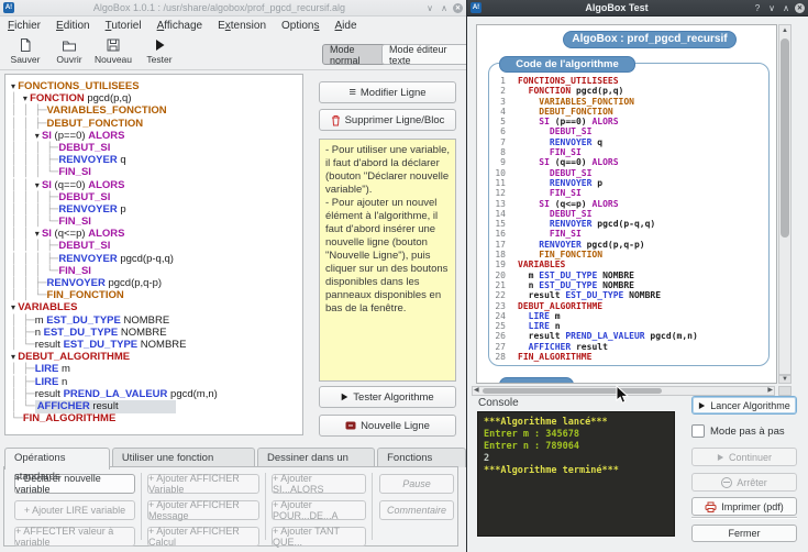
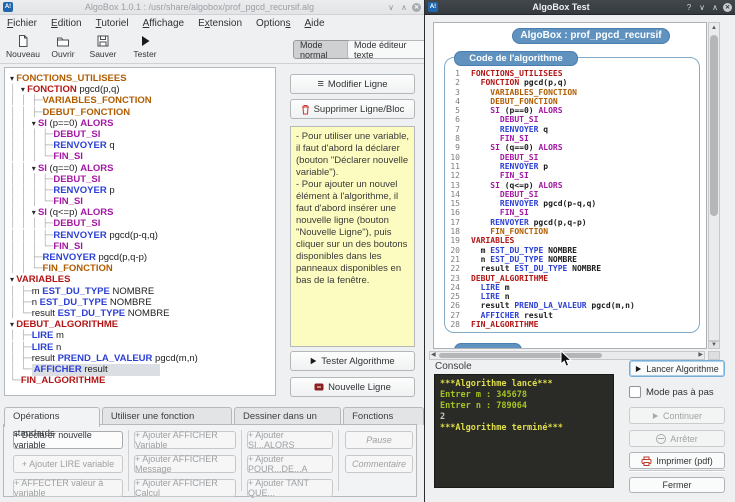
  AlgoBox 1.0.1 : /usr/share/algobox/prof_pgcd_recursif.alg
  ∨
  ∧
  Fichier
  Edition
  Tutoriel
  Affichage
  Extension
  Options
  Aide
- Sauver
+ Nouveau
  Ouvrir
- Nouveau
+ Sauver
  Tester
  Mode normal
  Mode éditeur texte
  ▾ FONCTIONS_UTILISEES
  │ ▾ FONCTION pgcd(p,q)
  │ │ ├─VARIABLES_FONCTION
  │ │ ├─DEBUT_FONCTION
  │ │ ▾ SI (p==0) ALORS
  │ │ │ ├─DEBUT_SI
  │ │ │ ├─RENVOYER q
  │ │ │ └─FIN_SI
  │ │ ▾ SI (q==0) ALORS
  │ │ │ ├─DEBUT_SI
  │ │ │ ├─RENVOYER p
  │ │ │ └─FIN_SI
  │ │ ▾ SI (q<=p) ALORS
  │ │ │ ├─DEBUT_SI
  │ │ │ ├─RENVOYER pgcd(p-q,q)
  │ │ │ └─FIN_SI
  │ │ ├─RENVOYER pgcd(p,q-p)
  │ │ └─FIN_FONCTION
  ▾ VARIABLES
  │ ├─m EST_DU_TYPE NOMBRE
  │ ├─n EST_DU_TYPE NOMBRE
  │ └─result EST_DU_TYPE NOMBRE
  ▾ DEBUT_ALGORITHME
  │ ├─LIRE m
  │ ├─LIRE n
  │ ├─result PREND_LA_VALEUR pgcd(m,n)
  │ └─ AFFICHER result
  └─FIN_ALGORITHME
  ≡
  Modifier Ligne
  Supprimer Ligne/Bloc
  - Pour utiliser une variable, il faut d'abord la déclarer (bouton "Déclarer nouvelle variable").
  - Pour ajouter un nouvel élément à l'algorithme, il faut d'abord insérer une nouvelle ligne (bouton "Nouvelle Ligne"), puis cliquer sur un des boutons disponibles dans les panneaux disponibles en bas de la fenêtre.
  Tester Algorithme
  Nouvelle Ligne
  Opérations standards
  Dessiner dans un
  + Ajouter LIRE variable
  + AFFECTER valeur à variable
  + Ajouter AFFICHER Variable
  + Ajouter AFFICHER Message
  + Ajouter AFFICHER Calcul
  + Ajouter SI...ALORS
  + Ajouter POUR...DE...A
  + Ajouter TANT QUE...
  Pause
  Commentaire
  AlgoBox Test
  ?
  ∨
  ∧
  AlgoBox : prof_pgcd_recursif
  Code de l'algorithme
  1 FONCTIONS_UTILISEES
  2 FONCTION pgcd(p,q)
  3 VARIABLES_FONCTION
  4 DEBUT_FONCTION
  5 SI (p==0) ALORS
  6 DEBUT_SI
  7 RENVOYER q
  8 FIN_SI
  9 SI (q==0) ALORS
  10 DEBUT_SI
  11 RENVOYER p
  12 FIN_SI
  13 SI (q<=p) ALORS
  14 DEBUT_SI
  15 RENVOYER pgcd(p-q,q)
  16 FIN_SI
  17 RENVOYER pgcd(p,q-p)
  18 FIN_FONCTION
  19 VARIABLES
  20 m EST_DU_TYPE NOMBRE
  21 n EST_DU_TYPE NOMBRE
  22 result EST_DU_TYPE NOMBRE
  23 DEBUT_ALGORITHME
  24 LIRE m
  25 LIRE n
  26 result PREND_LA_VALEUR pgcd(m,n)
  27 AFFICHER result
  28 FIN_ALGORITHME
  Console
  ***Algorithme lancé***
  Entrer m : 345678
  Entrer n : 789064
  2
  ***Algorithme terminé***
  Lancer Algorithme
  Mode pas à pas
  Continuer
  Arrêter
  Imprimer (pdf)
  Fermer
